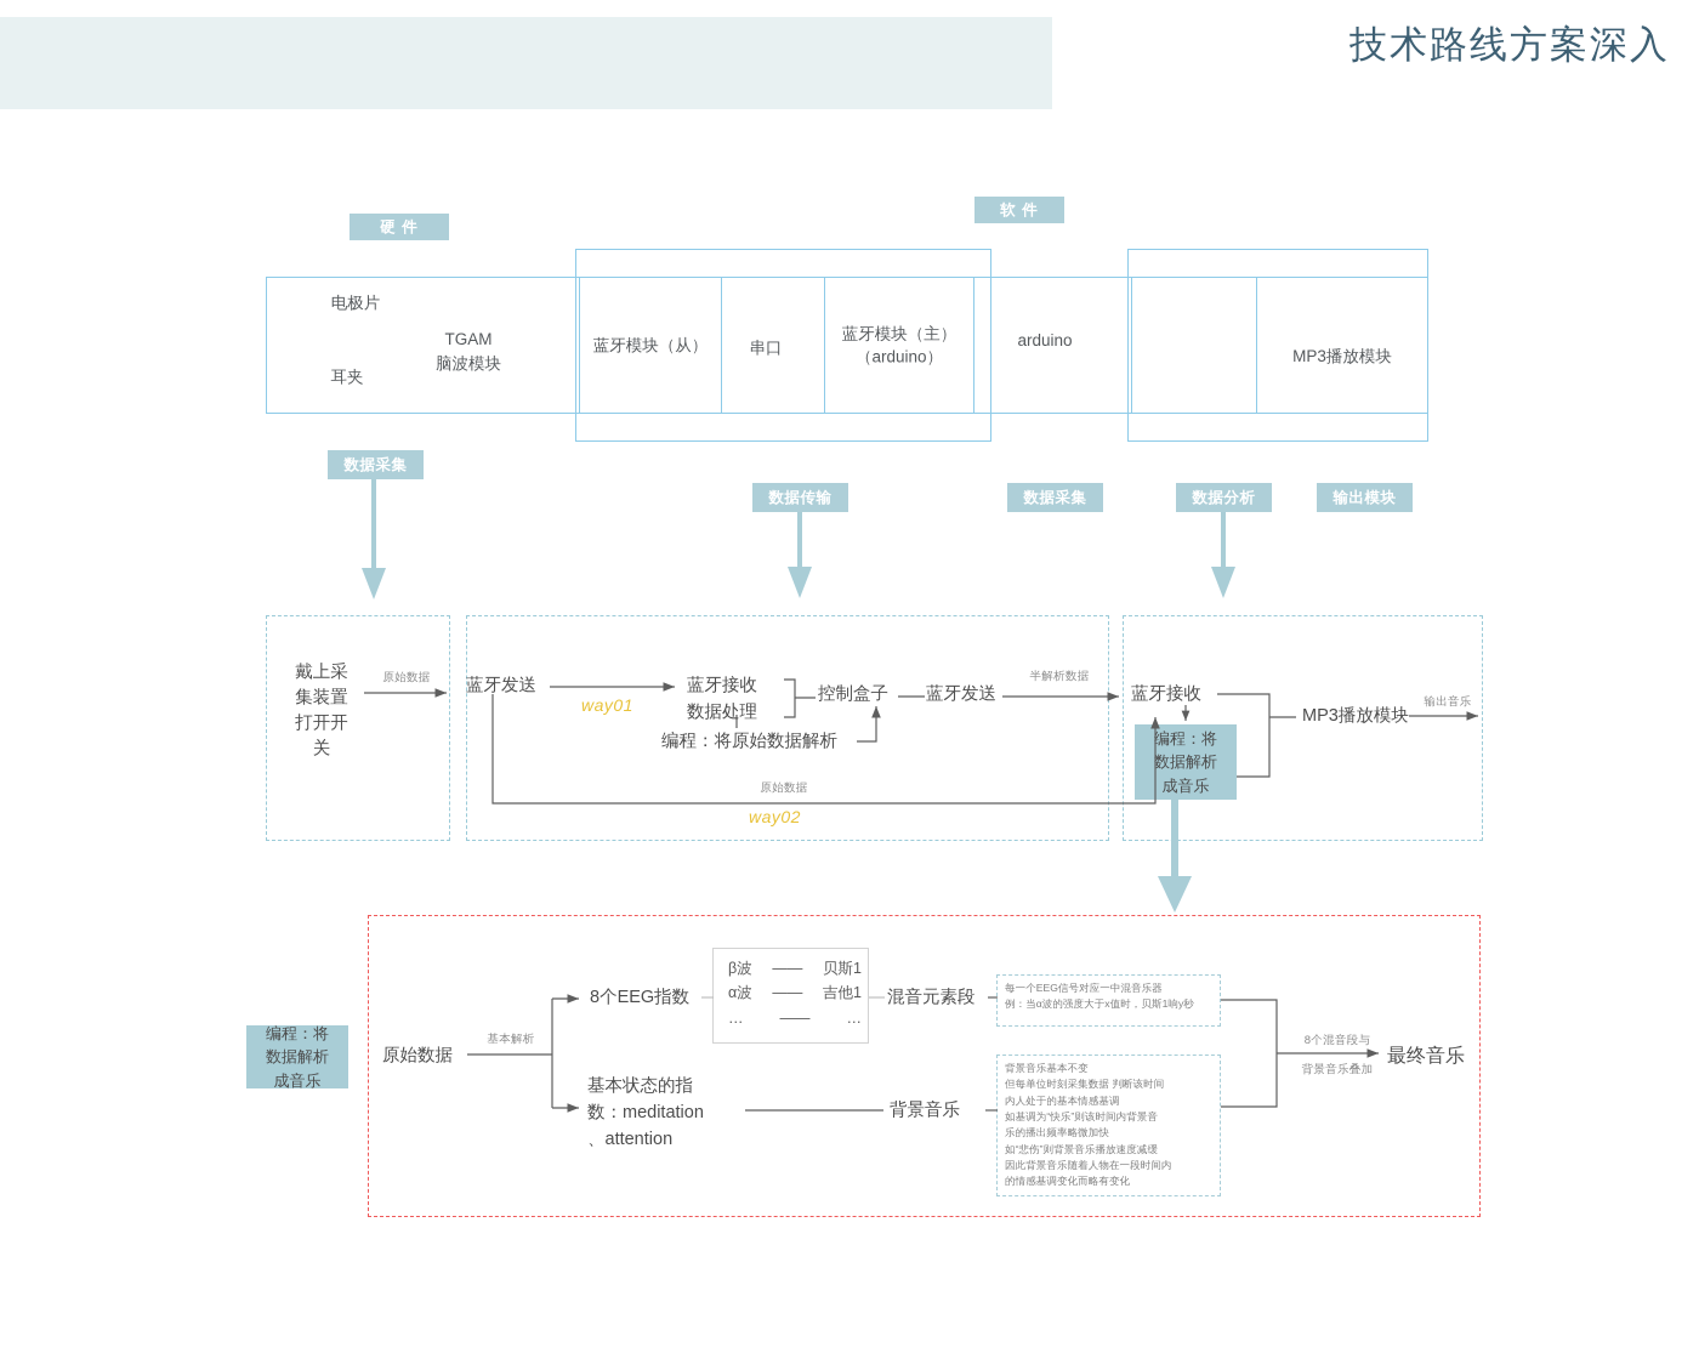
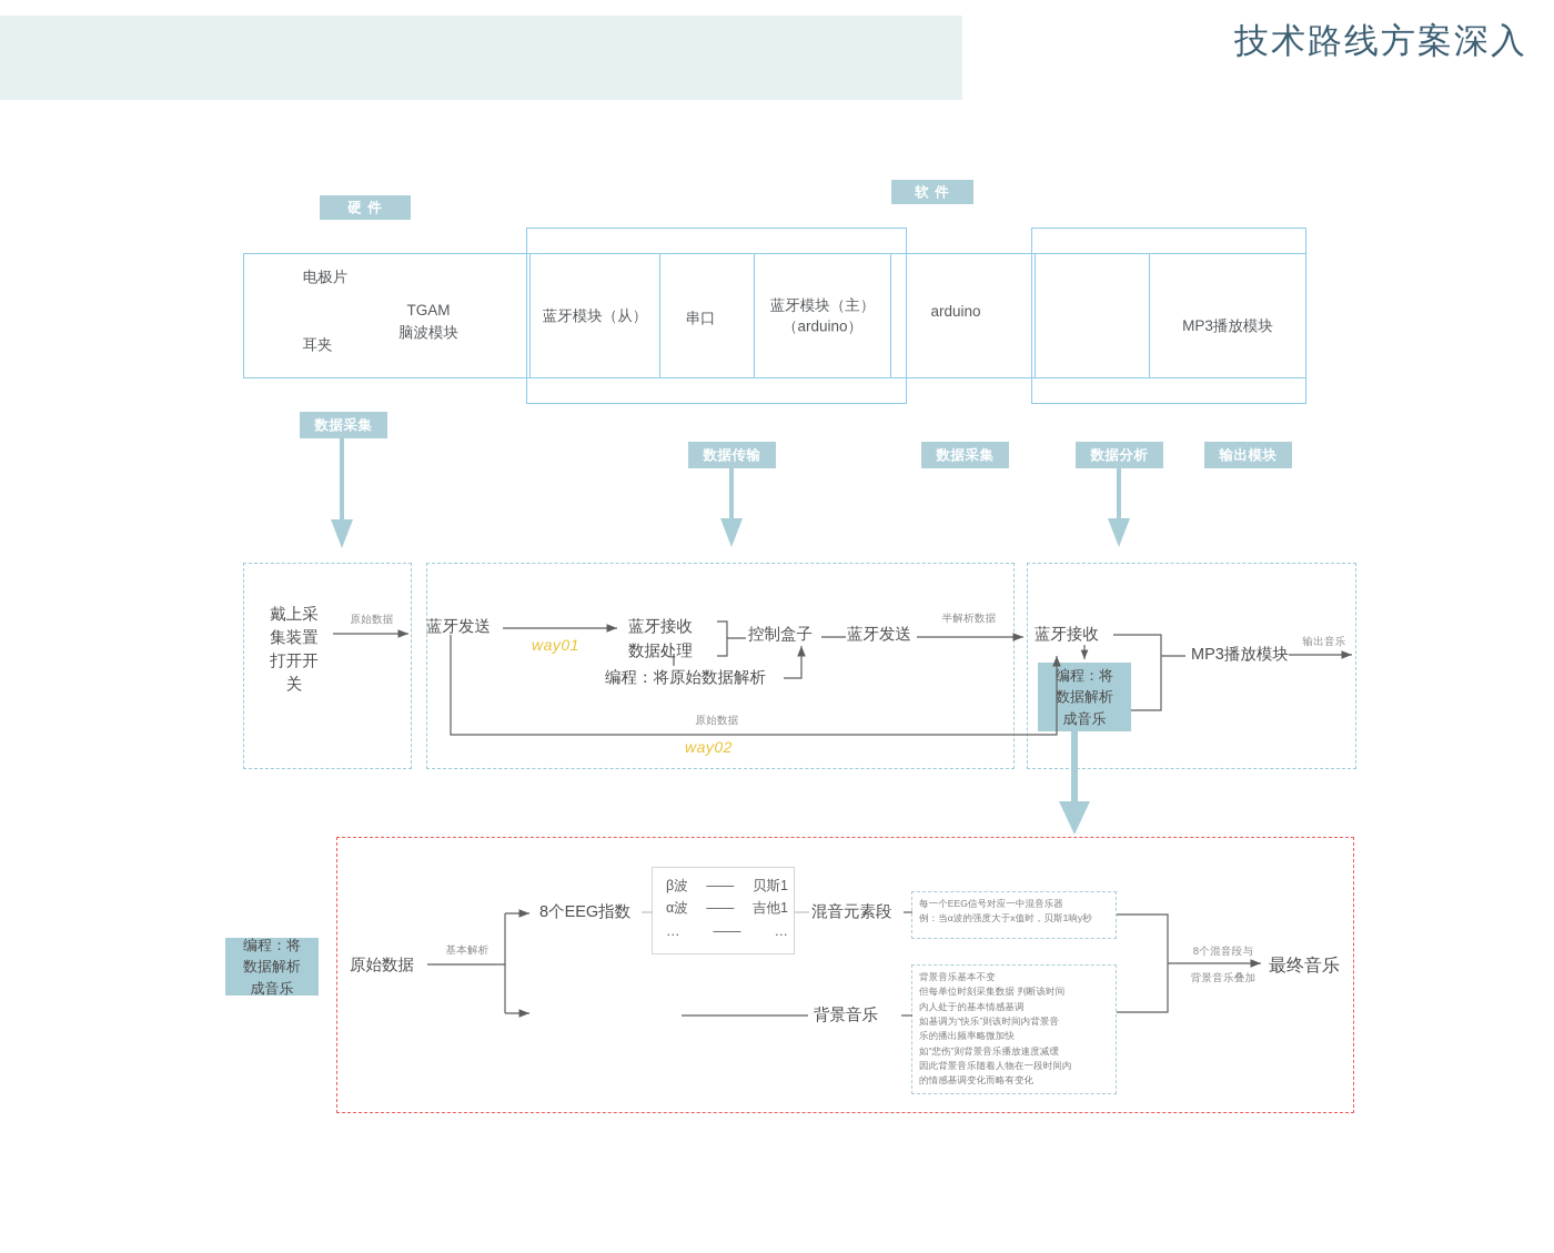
  技术路线方案深入
  硬 件
  软 件
  蓝牙模块（从）
  蓝牙模块（主）
  （arduino）
  电极片
  耳夹
  TGAM
  脑波模块
  串口
  arduino
  MP3播放模块
  数据采集
  数据传输
  数据采集
  数据分析
  输出模块
  戴上采
  集装置
  打开开
  关
  原始数据
  蓝牙发送
  way01
  蓝牙接收
  数据处理
  编程：将原始数据解析
  控制盒子
  蓝牙发送
  半解析数据
  蓝牙接收
  编程：将
  数据解析
  成音乐
  MP3播放模块
  输出音乐
  原始数据
  way02
  编程：将
  数据解析
  成音乐
  原始数据
  基本解析
  8个EEG指数
  β波
  ——
  贝斯1
  α波
  ——
  吉他1
  …
  ——
  …
- 基本状态的指
- 数：meditation
- 、attention
  混音元素段
  背景音乐
  每一个EEG信号对应一中混音乐器
  例：当α波的强度大于x值时，贝斯1响y秒
  背景音乐基本不变
  但每单位时刻采集数据 判断该时间
  内人处于的基本情感基调
  如基调为“快乐”则该时间内背景音
  乐的播出频率略微加快
  如“悲伤”则背景音乐播放速度减缓
  因此背景音乐随着人物在一段时间内
  的情感基调变化而略有变化
  8个混音段与
  背景音乐叠加
  最终音乐
